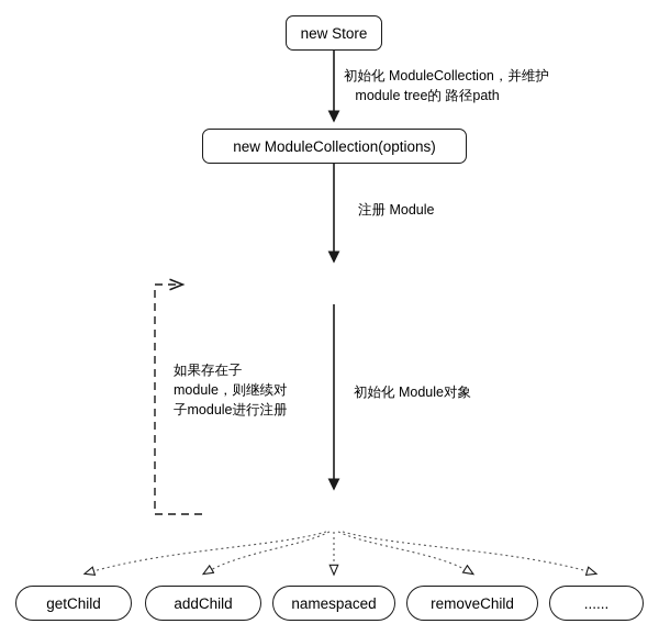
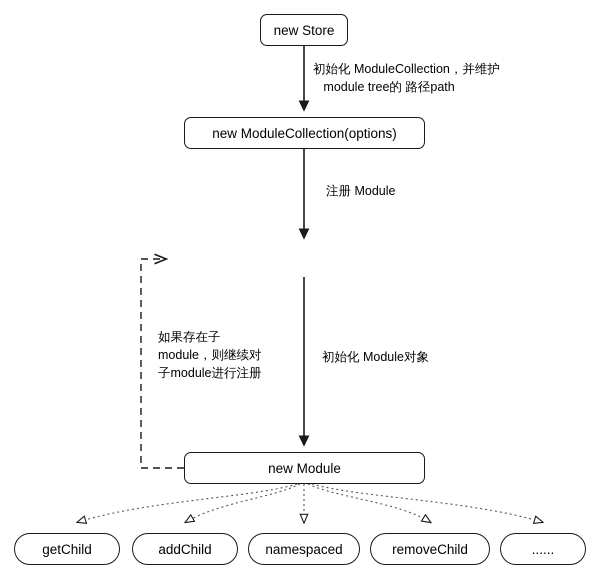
  new Store
  new ModuleCollection(options)
+ new Module
  getChild
  addChild
  namespaced
  removeChild
  ......
  初始化 ModuleCollection，并维护
  module tree的 路径path
  注册 Module
  初始化 Module对象
  如果存在子
  module，则继续对
  子module进行注册
